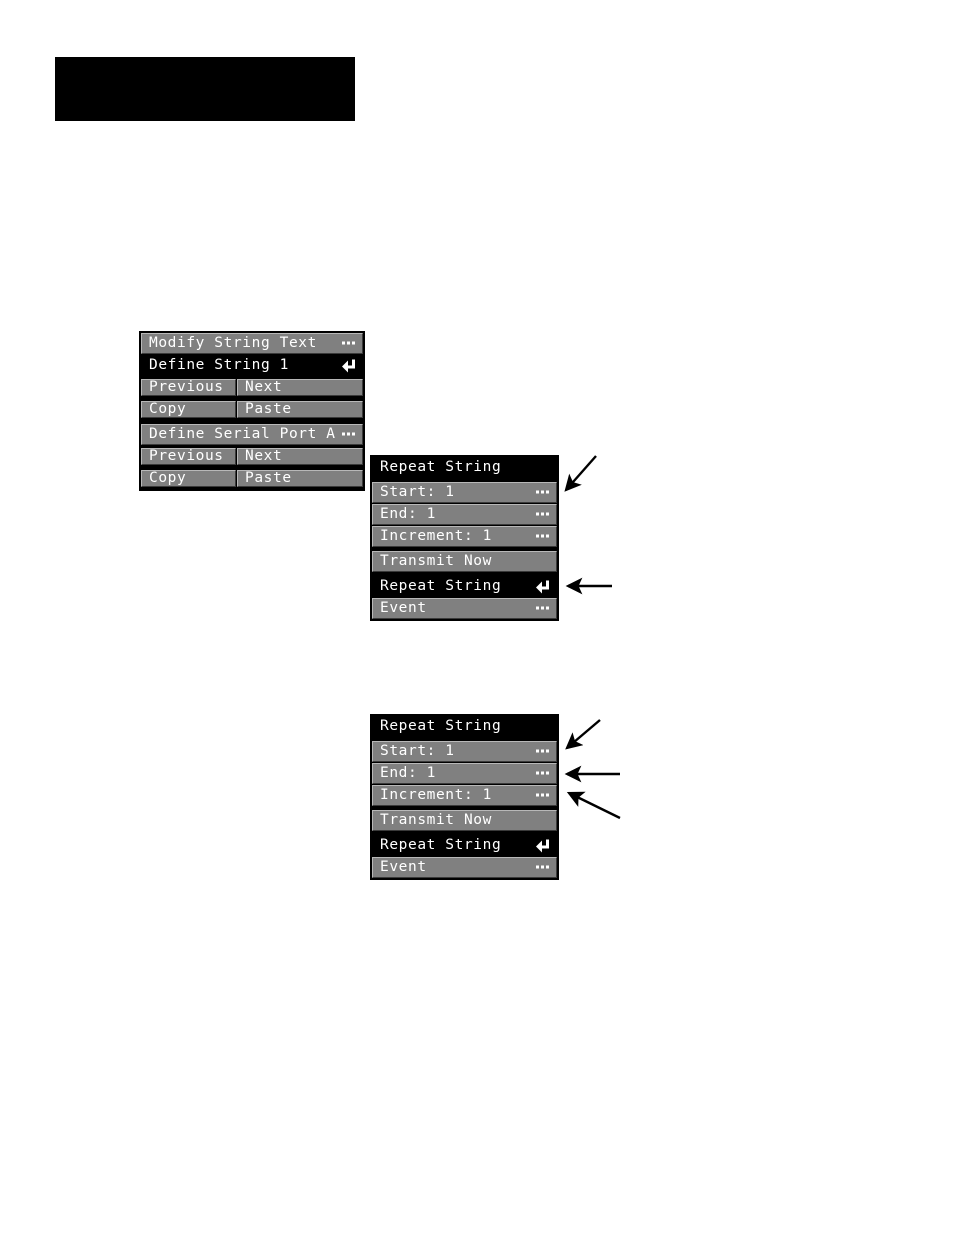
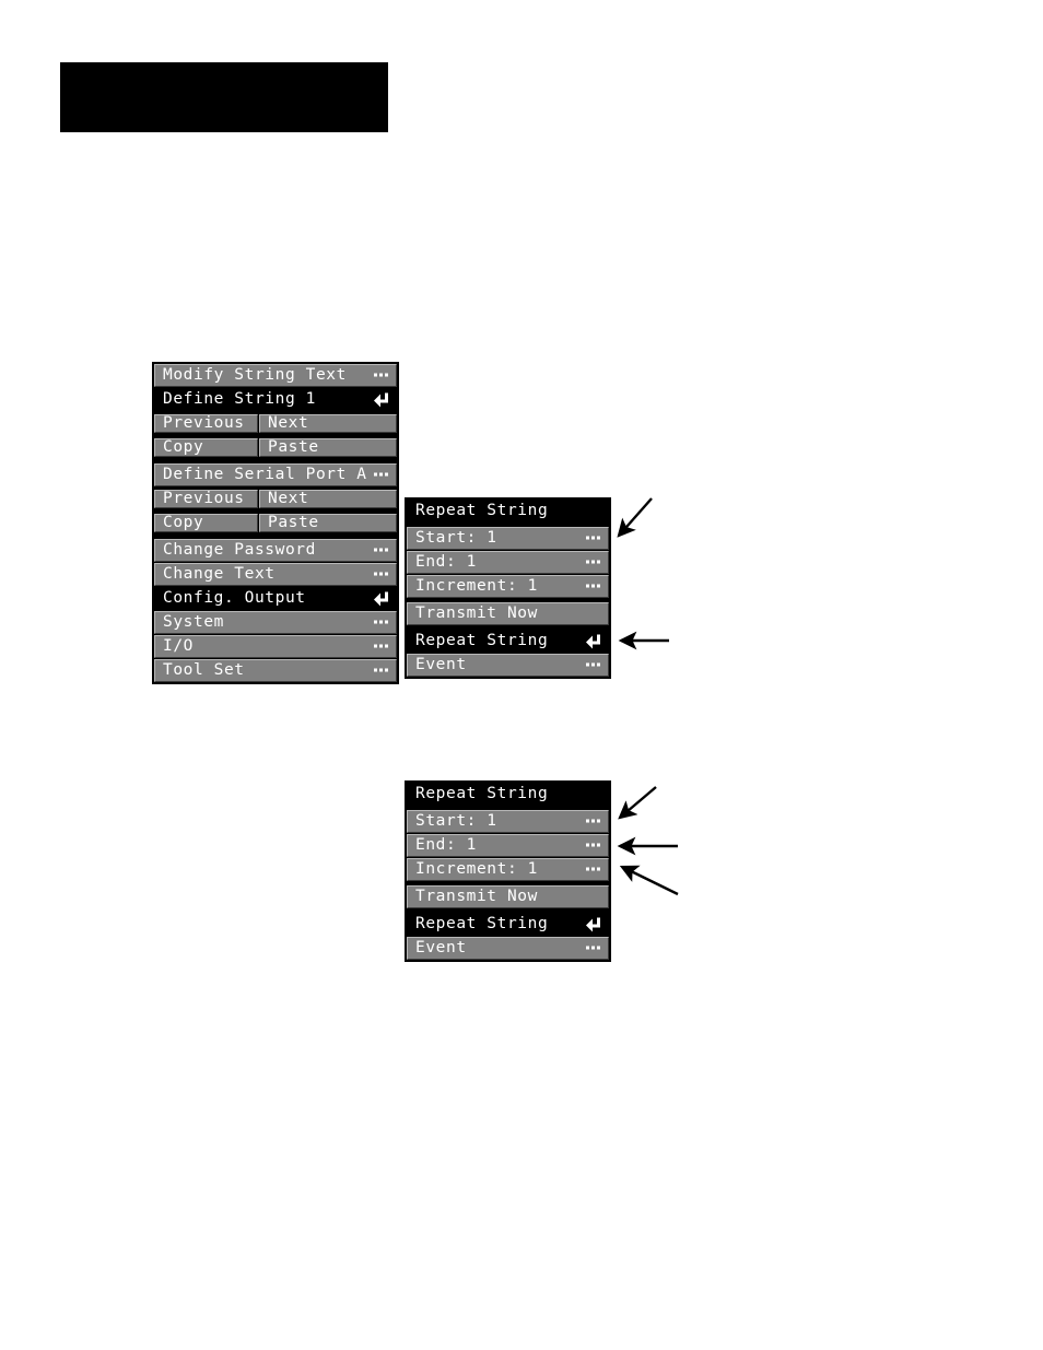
  Modify String Text
  Define String 1
  Previous
  Next
  Copy
  Paste
  Define Serial Port A
  Previous
  Next
  Copy
  Paste
+ Change Password
+ Change Text
+ Config. Output
+ System
+ I/O
+ Tool Set
  Repeat String
  Start: 1
  End: 1
  Increment: 1
  Transmit Now
  Repeat String
  Event
  Repeat String
  Start: 1
  End: 1
  Increment: 1
  Transmit Now
  Repeat String
  Event
